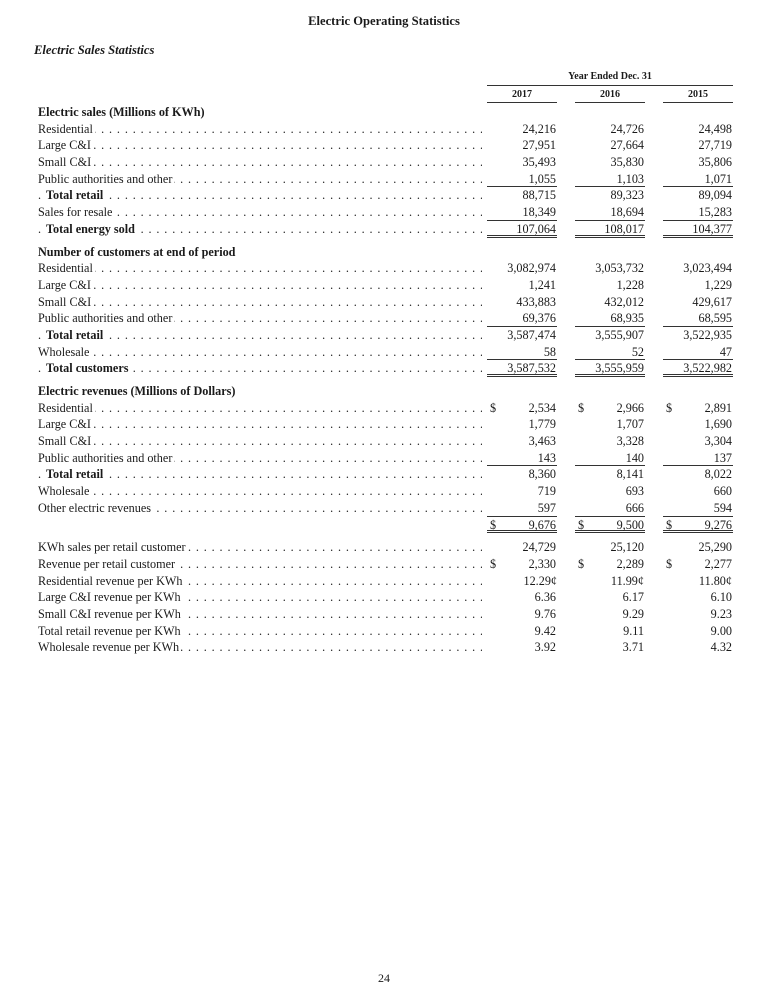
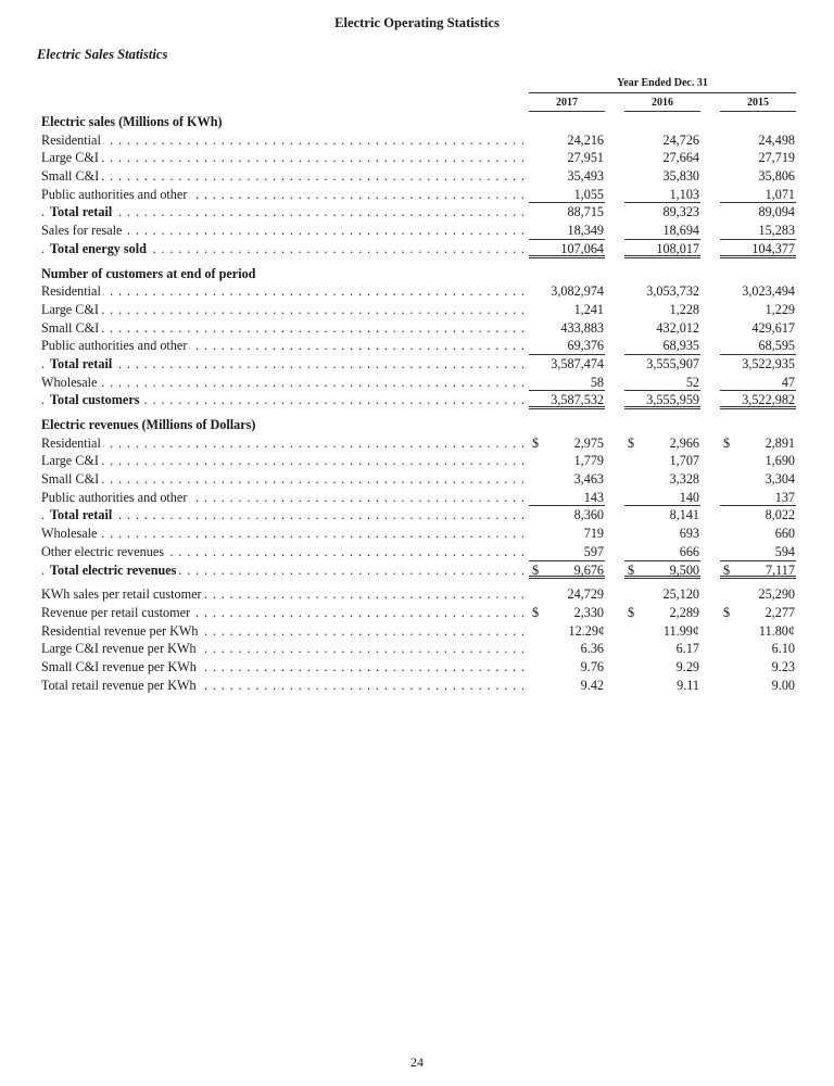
  Electric Operating Statistics
  Electric Sales Statistics
  Year Ended Dec. 31
  2017
  2016
  2015
  Electric sales (Millions of KWh)
  Residential
  24,216
  24,726
  24,498
  Large C&I
  27,951
  27,664
  27,719
  Small C&I
  35,493
  35,830
  35,806
  Public authorities and other
  1,055
  1,103
  1,071
  Total retail
  88,715
  89,323
  89,094
  Sales for resale
  18,349
  18,694
  15,283
  Total energy sold
  107,064
  108,017
  104,377
  Number of customers at end of period
  Residential
  3,082,974
  3,053,732
  3,023,494
  Large C&I
  1,241
  1,228
  1,229
  Small C&I
  433,883
  432,012
  429,617
  Public authorities and other
  69,376
  68,935
  68,595
  Total retail
  3,587,474
  3,555,907
  3,522,935
  Wholesale
  58
  52
  47
  Total customers
  3,587,532
  3,555,959
  3,522,982
  Electric revenues (Millions of Dollars)
  Residential
  $
- 2,534
+ 2,975
  $
  2,966
  $
  2,891
  Large C&I
  1,779
  1,707
  1,690
  Small C&I
  3,463
  3,328
  3,304
  Public authorities and other
  143
  140
  137
  Total retail
  8,360
  8,141
  8,022
  Wholesale
  719
  693
  660
  Other electric revenues
  597
  666
  594
+ Total electric revenues
  $
  9,676
  $
  9,500
  $
- 9,276
+ 7,117
  KWh sales per retail customer
  24,729
  25,120
  25,290
  Revenue per retail customer
  $
  2,330
  $
  2,289
  $
  2,277
  Residential revenue per KWh
  12.29¢
  11.99¢
  11.80¢
  Large C&I revenue per KWh
  6.36
  6.17
  6.10
  Small C&I revenue per KWh
  9.76
  9.29
  9.23
  Total retail revenue per KWh
  9.42
  9.11
  9.00
- Wholesale revenue per KWh
- 3.92
- 3.71
- 4.32
  24
